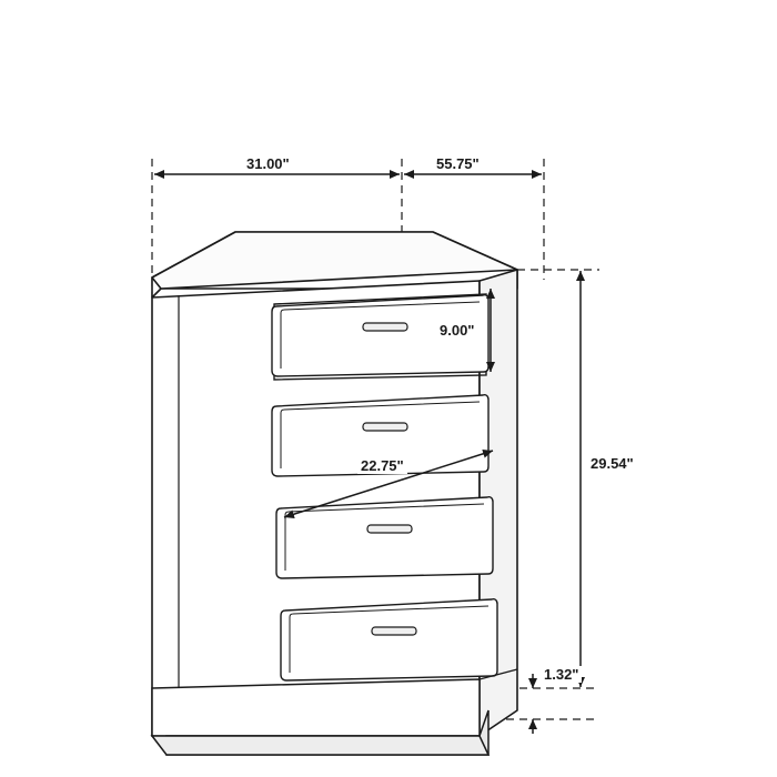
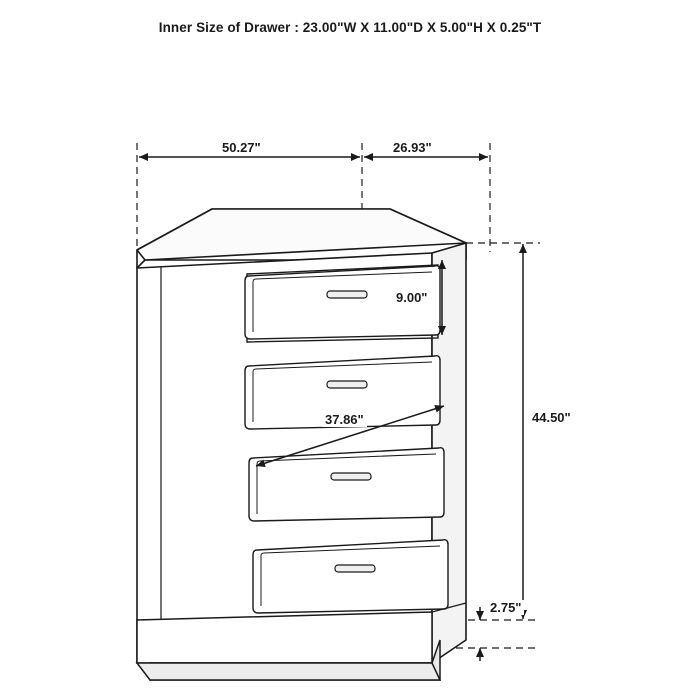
+ Inner Size of Drawer : 23.00"W X 11.00"D X 5.00"H X 0.25"T
- 31.00"
+ 50.27"
- 55.75"
+ 26.93"
  9.00"
- 22.75"
+ 37.86"
- 29.54"
+ 44.50"
- 1.32"
+ 2.75"
